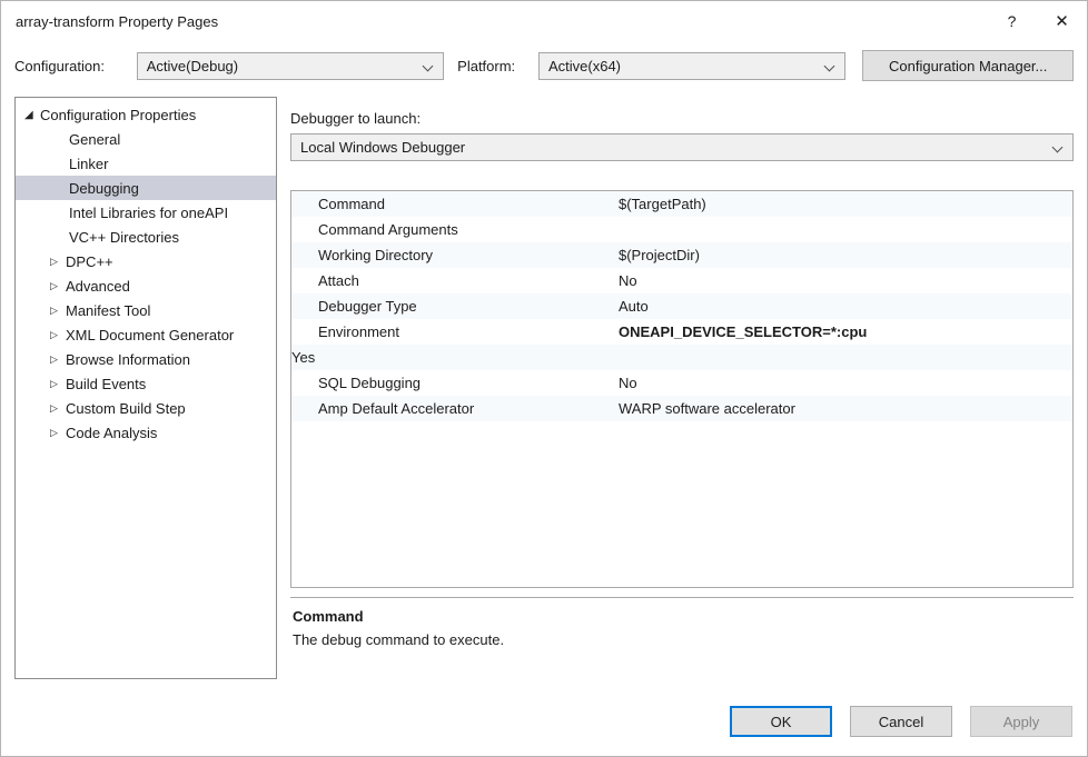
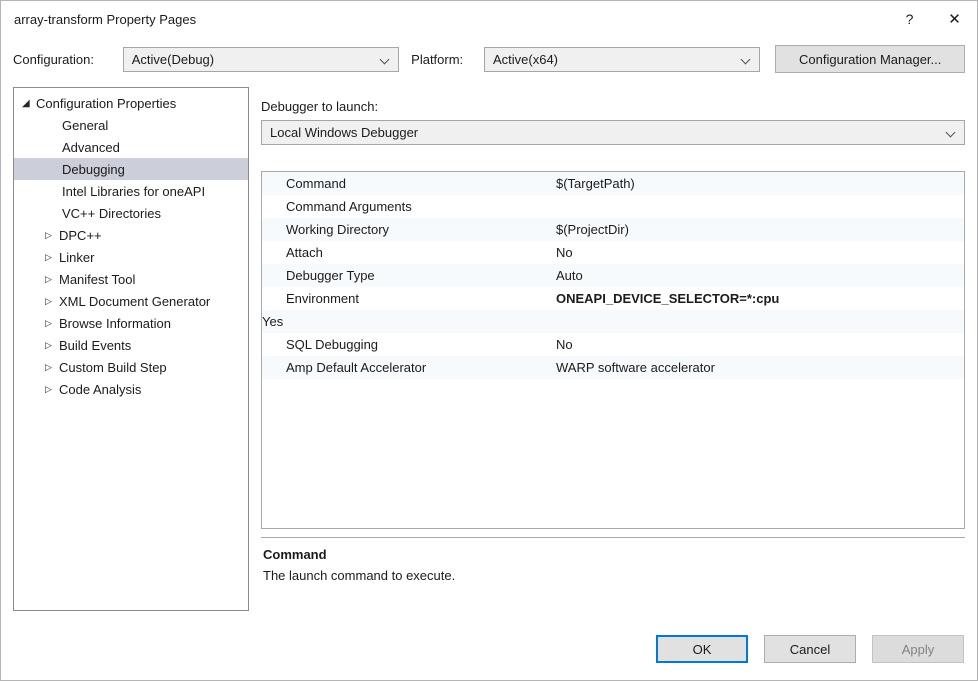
  array-transform Property Pages
  ?
  ✕
  Configuration:
  Active(Debug)
  Platform:
  Active(x64)
  Configuration Manager...
  ◢
  Configuration Properties
  General
- Linker
+ Advanced
  Debugging
  Intel Libraries for oneAPI
  VC++ Directories
  ▷
  DPC++
  ▷
- Advanced
+ Linker
  ▷
  Manifest Tool
  ▷
  XML Document Generator
  ▷
  Browse Information
  ▷
  Build Events
  ▷
  Custom Build Step
  ▷
  Code Analysis
  Debugger to launch:
  Local Windows Debugger
  Command
  $(TargetPath)
  Command Arguments
  Working Directory
  $(ProjectDir)
  Attach
  No
  Debugger Type
  Auto
  Environment
  ONEAPI_DEVICE_SELECTOR=*:cpu
  Yes
  SQL Debugging
  No
  Amp Default Accelerator
  WARP software accelerator
  Command
- The debug command to execute.
+ The launch command to execute.
  OK
  Cancel
  Apply
